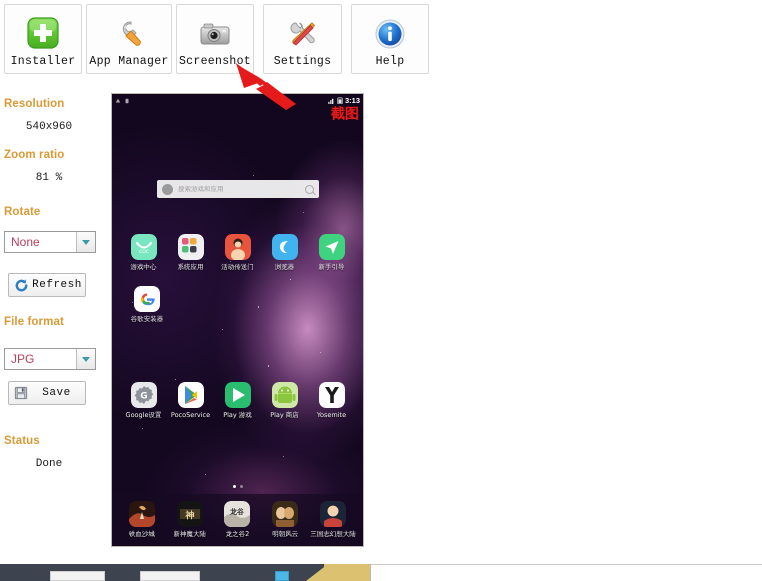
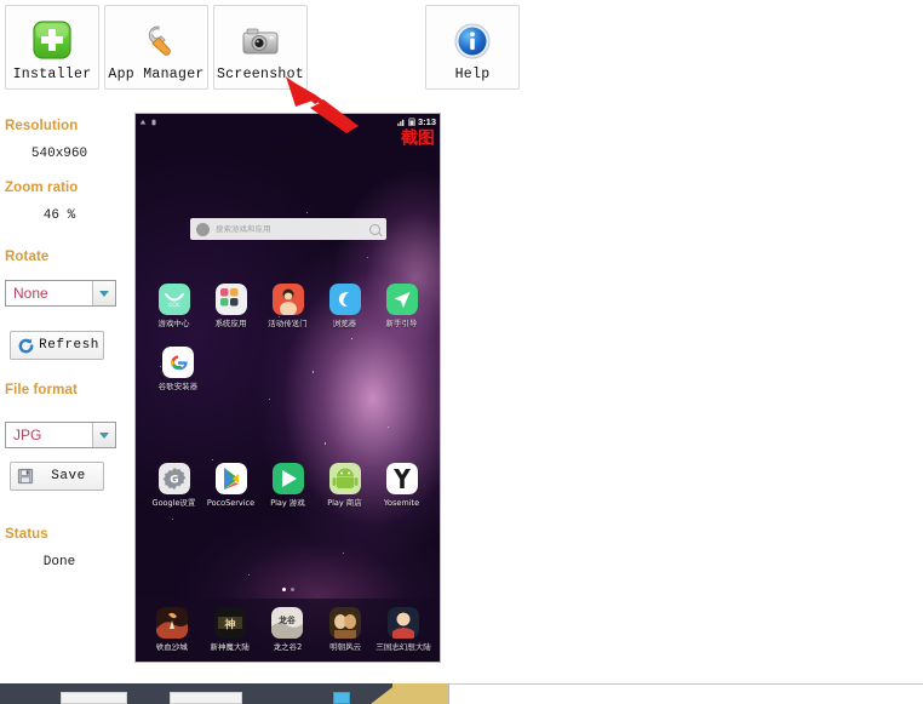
  Installer
  App Manager
  Screenshot
- Settings
  Help
  Resolution
  540x960
  Zoom ratio
- 81 %
+ 46 %
  Rotate
  None
  Refresh
  File format
  JPG
  Save
  Status
  Done
  3:13
  截图
  搜索游戏和应用
  游戏中心
  系统应用
  活动传送门
  浏览器
  新手引导
  谷歌安装器
  G
  Google设置
  PocoService
  Play 游戏
  Play 商店
  Yosemite
  铁血沙城
  神
  新神魔大陆
  龙谷
  龙之谷2
  明朝风云
  三国志幻想大陆
